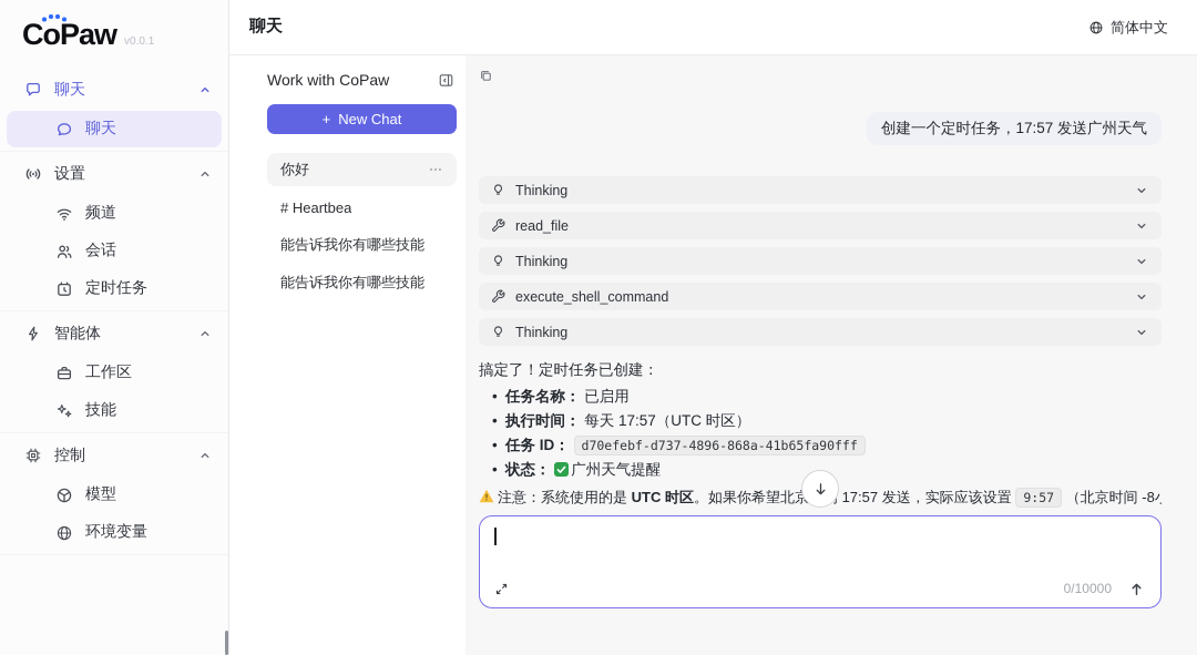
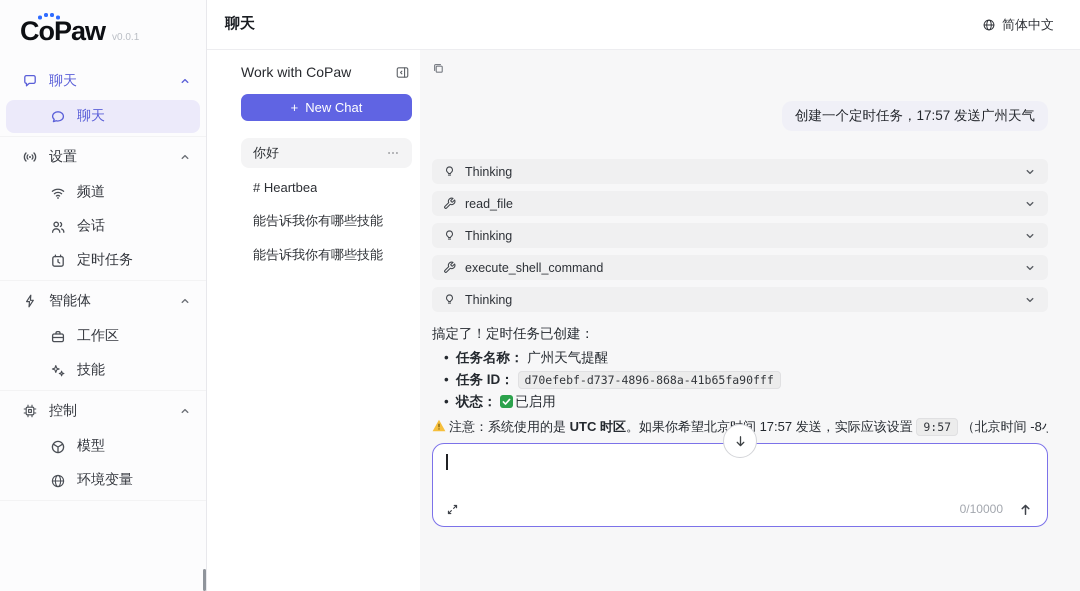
  CoPaw
  v0.0.1
  聊天
  聊天
  设置
  频道
  会话
  定时任务
  智能体
  工作区
  技能
  控制
  模型
  环境变量
  聊天
  简体中文
  Work with CoPaw
  +
  New Chat
  你好
  # Heartbea
  能告诉我你有哪些技能
  能告诉我你有哪些技能
  创建一个定时任务，17:57 发送广州天气
  Thinking
  read_file
  Thinking
  execute_shell_command
  Thinking
  搞定了！定时任务已创建：
- 任务名称： 已启用
+ 任务名称： 广州天气提醒
- 执行时间： 每天 17:57（UTC 时区）
  任务 ID： d70efebf-d737-4896-868a-41b65fa90fff
- 状态： 广州天气提醒
+ 状态： 已启用
  注意：系统使用的是 UTC 时区。如果你希望北京 17:57 发送，实际应该设置 9:57 （北京时间 -8
  0/10000
